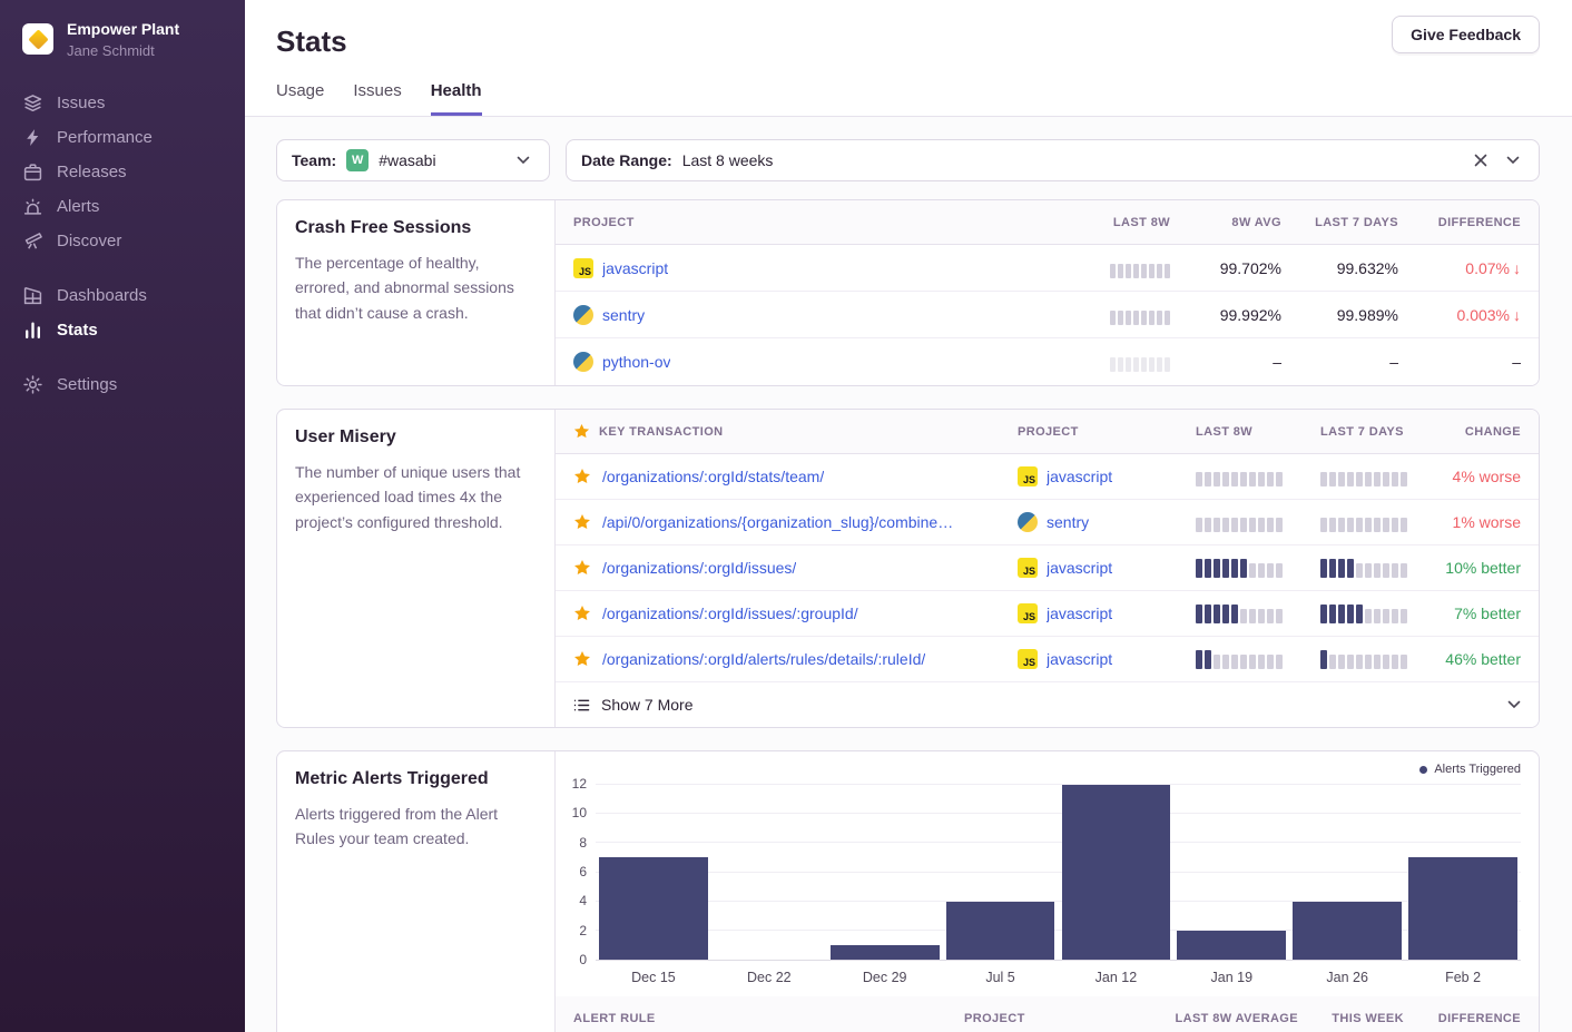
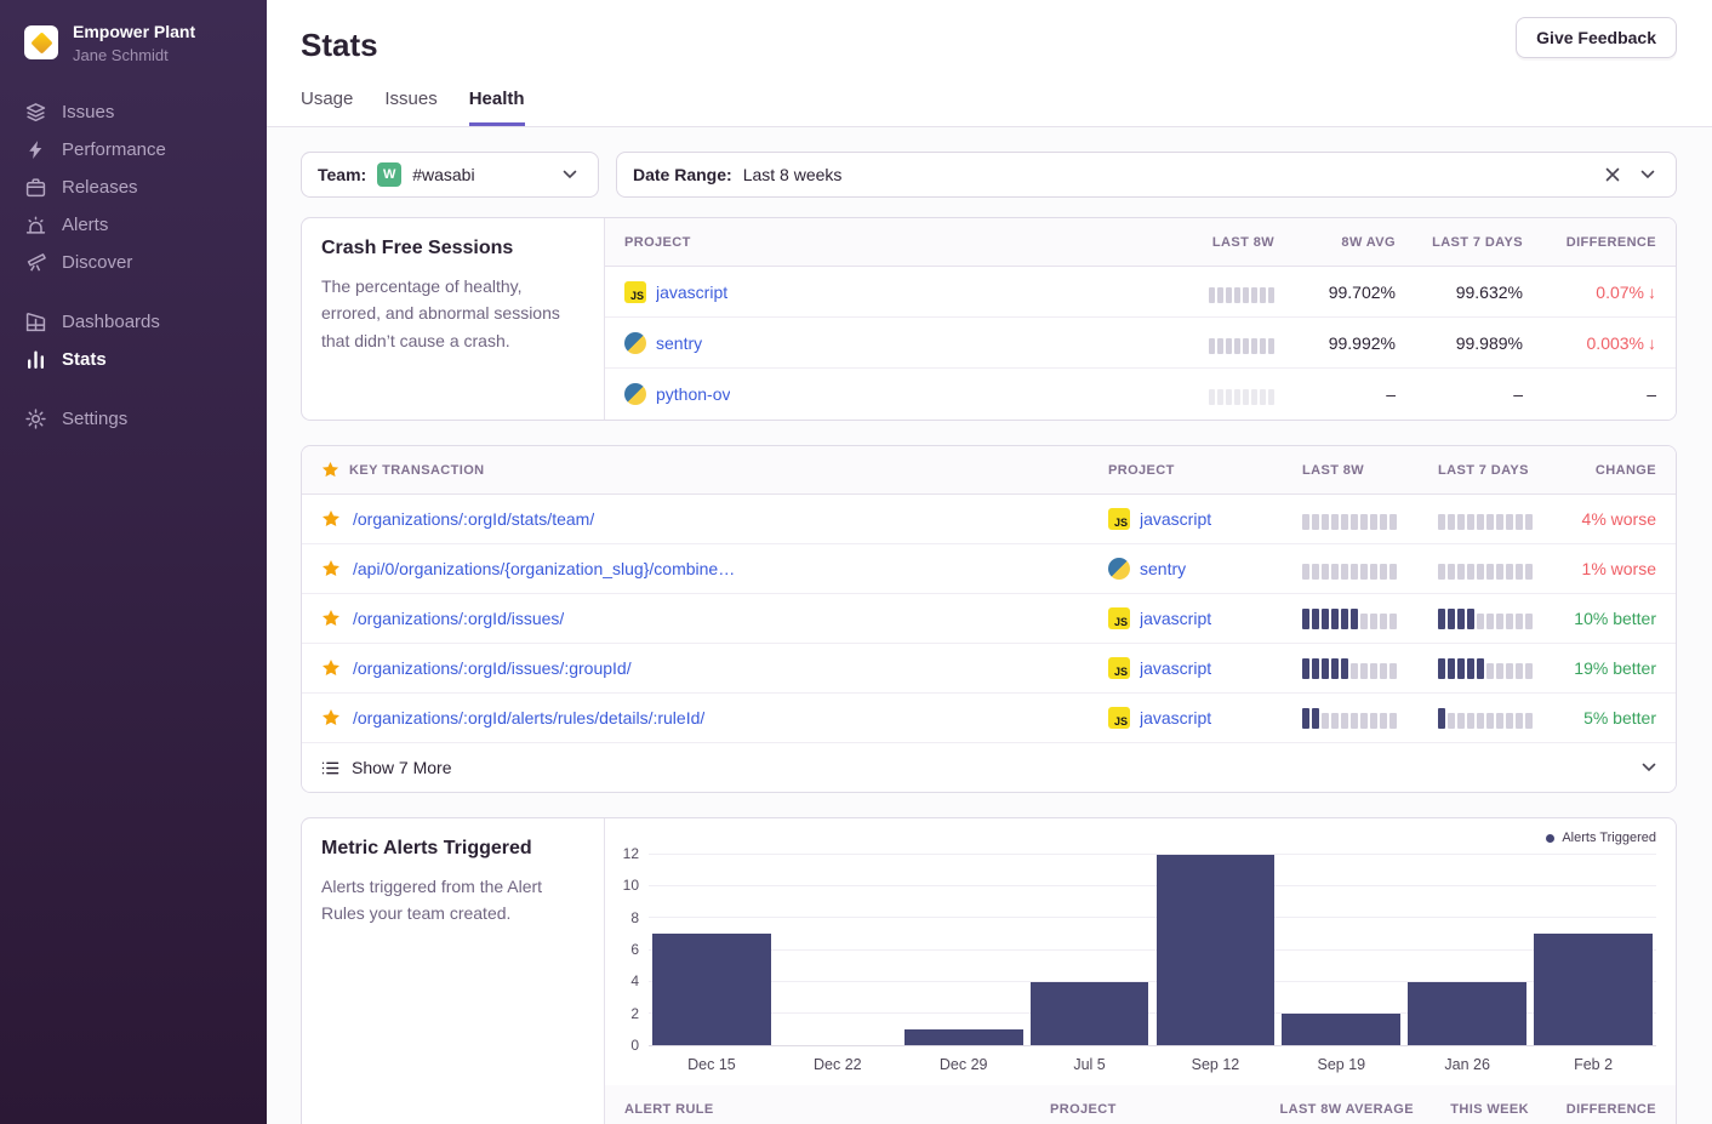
  Empower Plant
  Jane Schmidt
  Issues
  Performance
  Releases
  Alerts
  Discover
  Dashboards
  Stats
  Settings
  Stats
  Give Feedback
  Usage
  Issues
  Health
  Team:
  W
  #wasabi
  Date Range:
  Last 8 weeks
  Crash Free Sessions
  The percentage of healthy, errored, and abnormal sessions that didn’t cause a crash.
  PROJECT
  LAST 8W
  8W AVG
  LAST 7 DAYS
  DIFFERENCE
  JS
  javascript
  99.702%
  99.632%
  0.07% ↓
  sentry
  99.992%
  99.989%
  0.003% ↓
  python-ov
  –
  –
  –
- User Misery
- The number of unique users that experienced load times 4x the project’s configured threshold.
  KEY TRANSACTION
  PROJECT
  LAST 8W
  LAST 7 DAYS
  CHANGE
  /organizations/:orgId/stats/team/
  JS
  javascript
  4% worse
  /api/0/organizations/{organization_slug}/combine…
  sentry
  1% worse
  /organizations/:orgId/issues/
  JS
  javascript
  10% better
  /organizations/:orgId/issues/:groupId/
  JS
  javascript
- 7% better
+ 19% better
  /organizations/:orgId/alerts/rules/details/:ruleId/
  JS
  javascript
- 46% better
+ 5% better
  Show 7 More
  Metric Alerts Triggered
  Alerts triggered from the Alert Rules your team created.
  Alerts Triggered
  0
  2
  4
  6
  8
  10
  12
  Dec 15
  Dec 22
  Dec 29
  Jul 5
- Jan 12
+ Sep 12
- Jan 19
+ Sep 19
  Jan 26
  Feb 2
  ALERT RULE
  PROJECT
  LAST 8W AVERAGE
  THIS WEEK
  DIFFERENCE
